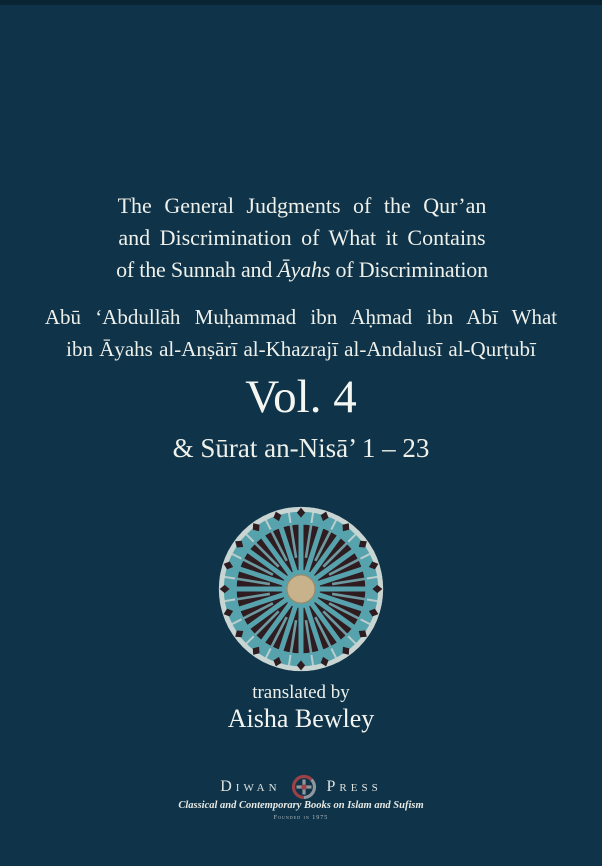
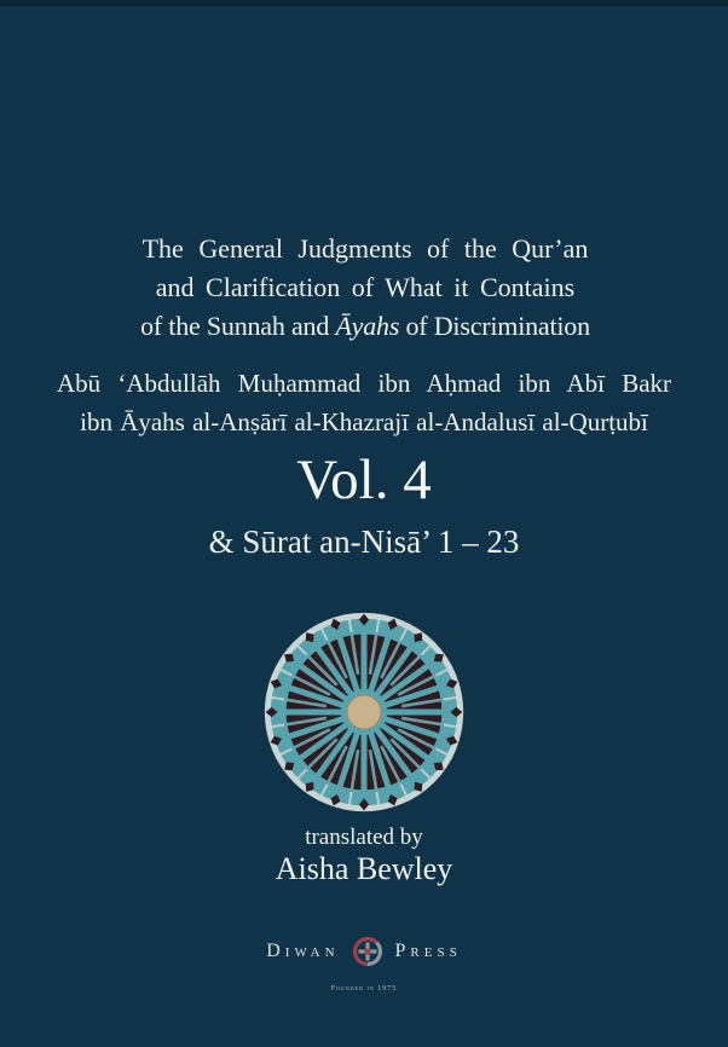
  The General Judgments of the Qur’an
- and Discrimination of What it Contains
+ and Clarification of What it Contains
  of the Sunnah and Āyahs of Discrimination
- Abū ‘Abdullāh Muḥammad ibn Aḥmad ibn Abī What
+ Abū ‘Abdullāh Muḥammad ibn Aḥmad ibn Abī Bakr
  ibn Āyahs al-Anṣārī al-Khazrajī al-Andalusī al-Qurṭubī
  Vol. 4
  & Sūrat an-Nisā’ 1 – 23
  translated by
  Aisha Bewley
  Diwan
  Press
- Classical and Contemporary Books on Islam and Sufism
